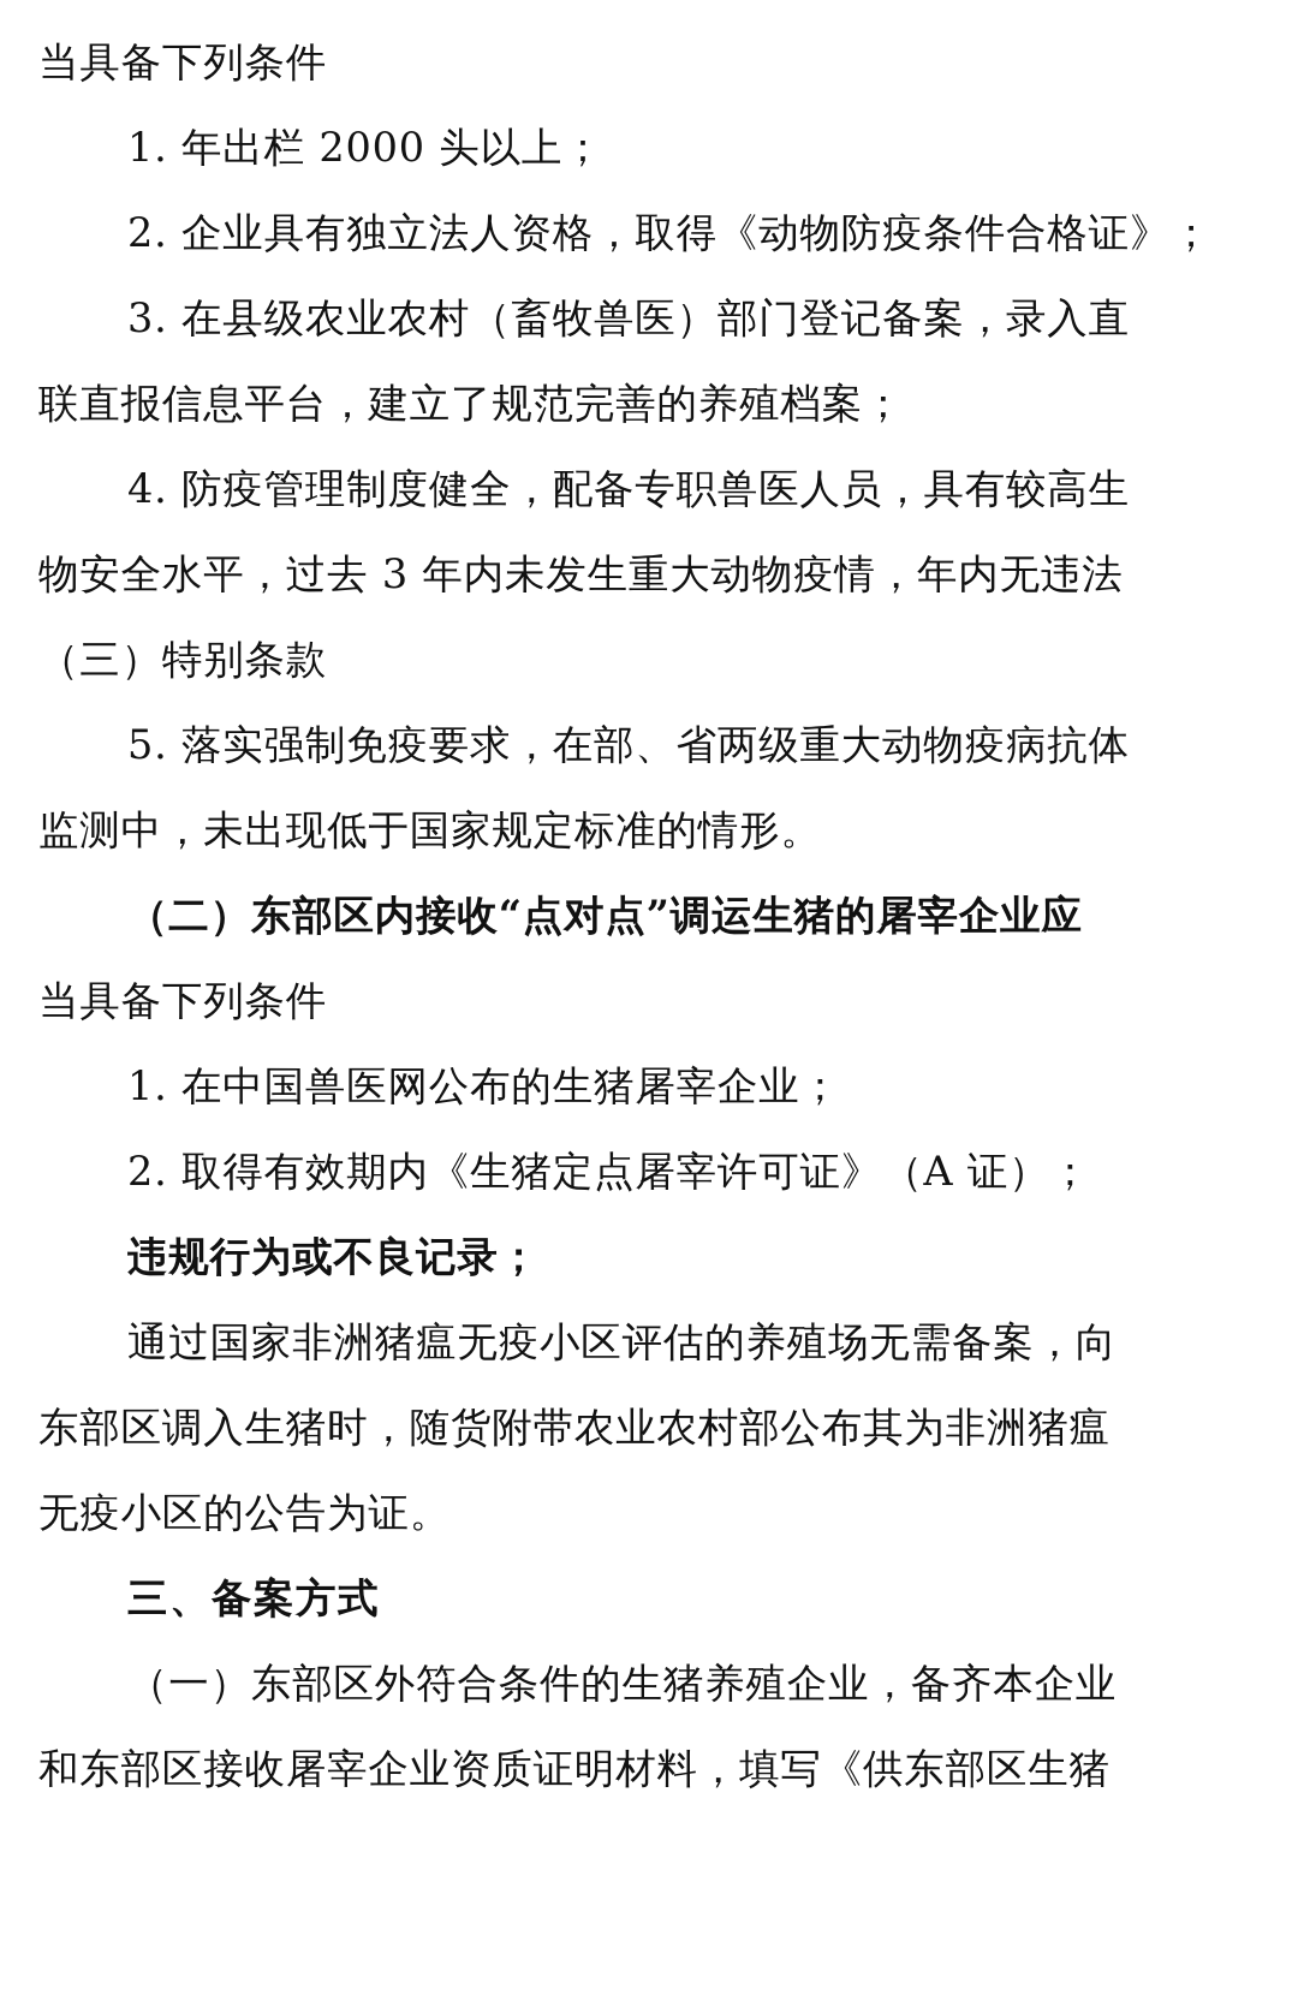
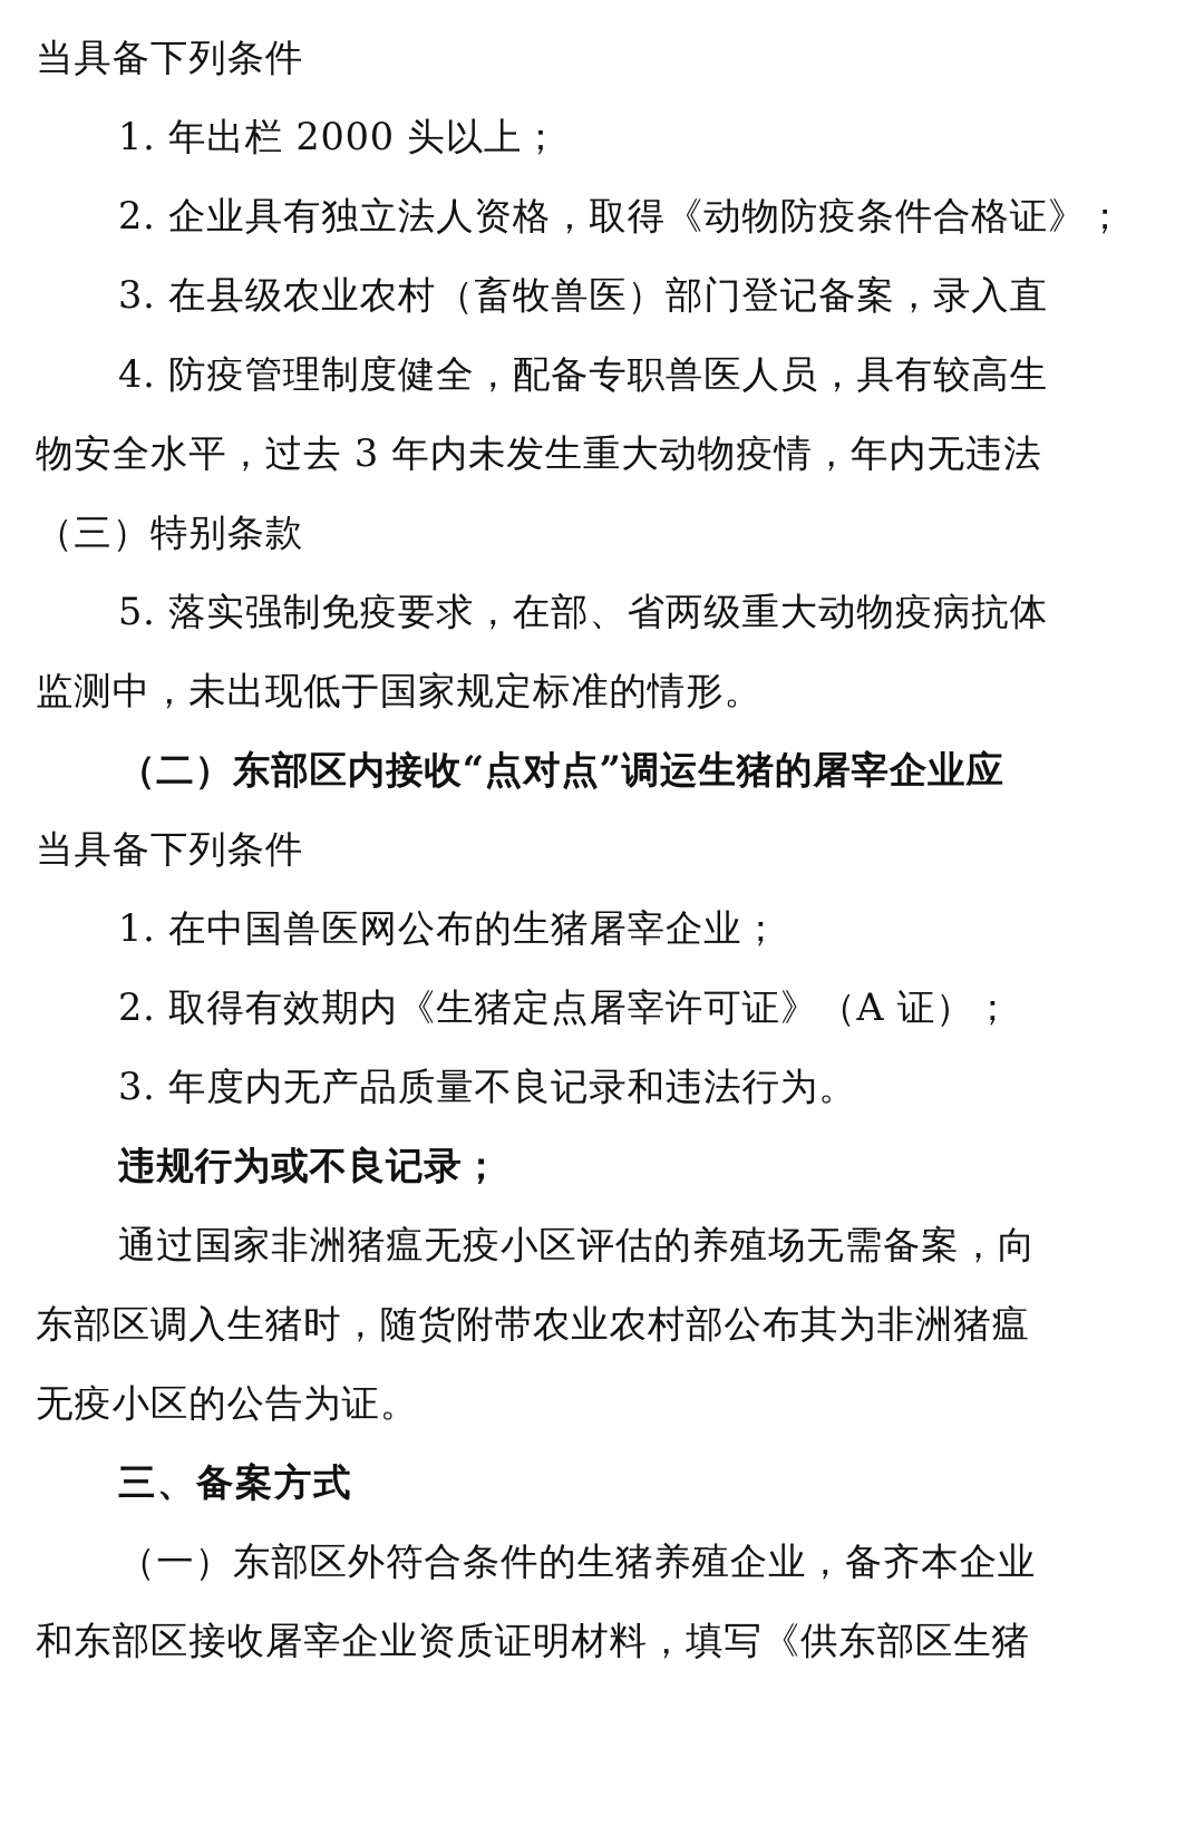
  当具备下列条件
  1. 年出栏 2000 头以上；
  2. 企业具有独立法人资格，取得《动物防疫条件合格证》；
  3. 在县级农业农村（畜牧兽医）部门登记备案，录入直
- 联直报信息平台，建立了规范完善的养殖档案；
  4. 防疫管理制度健全，配备专职兽医人员，具有较高生
  物安全水平，过去 3 年内未发生重大动物疫情，年内无违法
  （三）特别条款
  5. 落实强制免疫要求，在部、省两级重大动物疫病抗体
  监测中，未出现低于国家规定标准的情形。
  （二）东部区内接收“点对点”调运生猪的屠宰企业应
  当具备下列条件
  1. 在中国兽医网公布的生猪屠宰企业；
  2. 取得有效期内《生猪定点屠宰许可证》（A 证）；
+ 3. 年度内无产品质量不良记录和违法行为。
  违规行为或不良记录；
  通过国家非洲猪瘟无疫小区评估的养殖场无需备案，向
  东部区调入生猪时，随货附带农业农村部公布其为非洲猪瘟
  无疫小区的公告为证。
  三、备案方式
  （一）东部区外符合条件的生猪养殖企业，备齐本企业
  和东部区接收屠宰企业资质证明材料，填写《供东部区生猪
